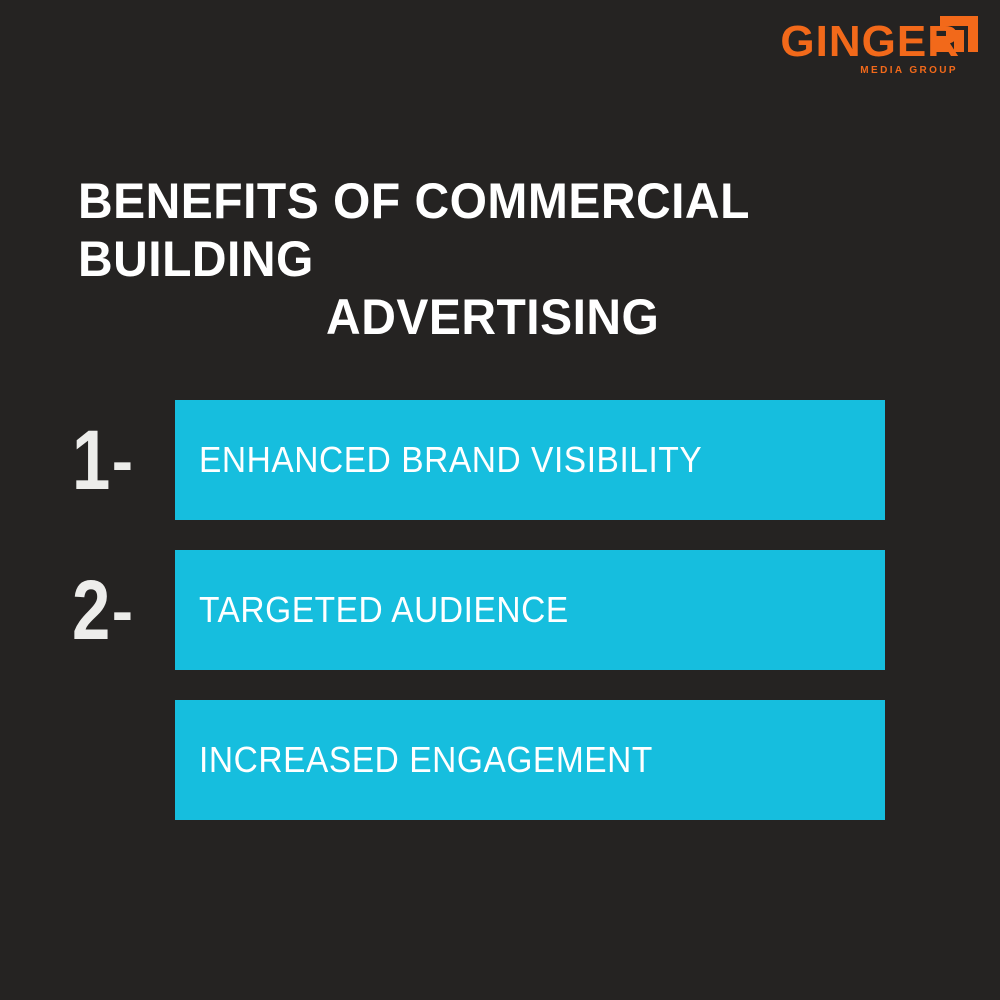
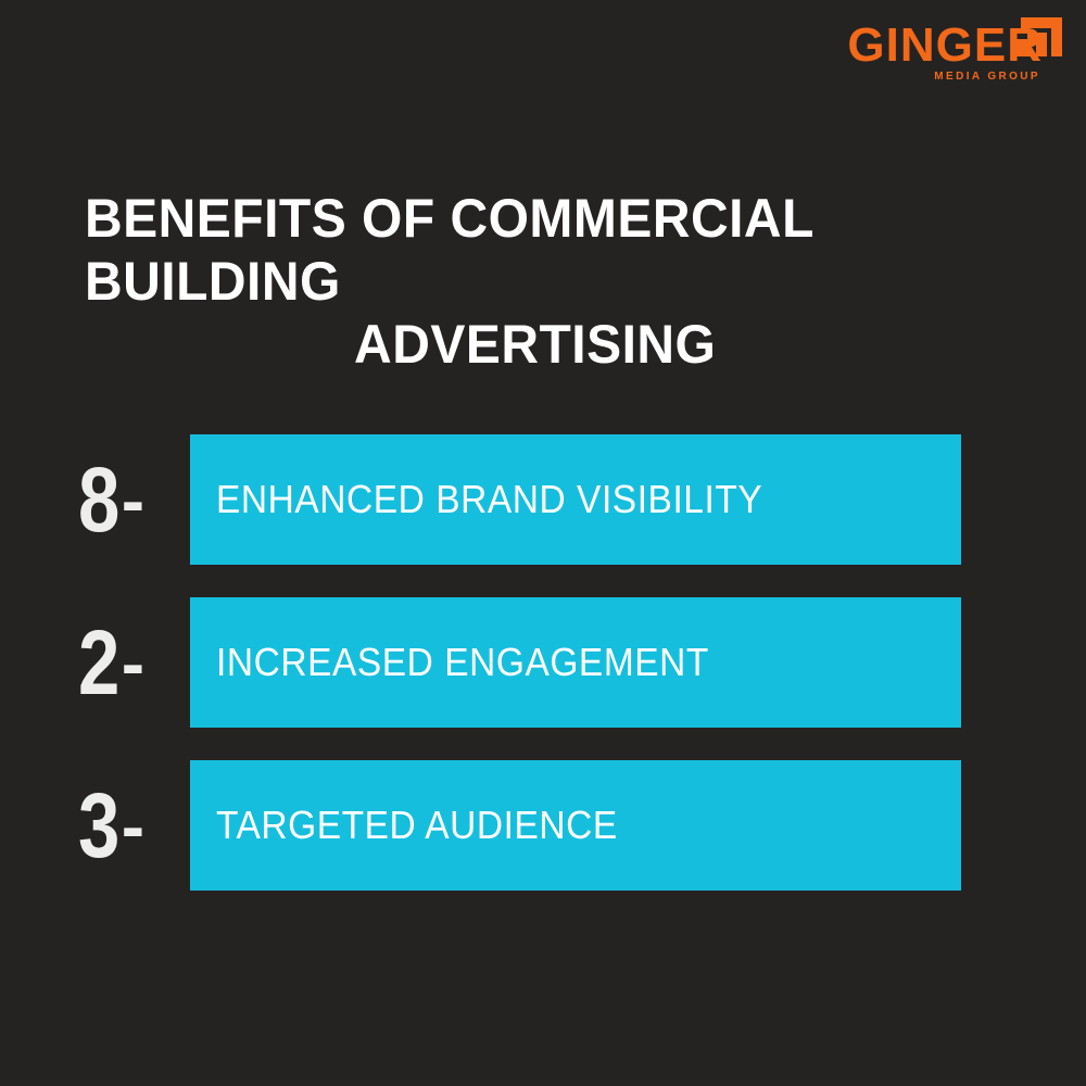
  GINGE
  MEDIA GROUP
  BENEFITS OF COMMERCIAL BUILDING
  ADVERTISING
- 1-
+ 8-
  ENHANCED BRAND VISIBILITY
  2-
- TARGETED AUDIENCE
+ INCREASED ENGAGEMENT
+ 3-
- INCREASED ENGAGEMENT
+ TARGETED AUDIENCE
